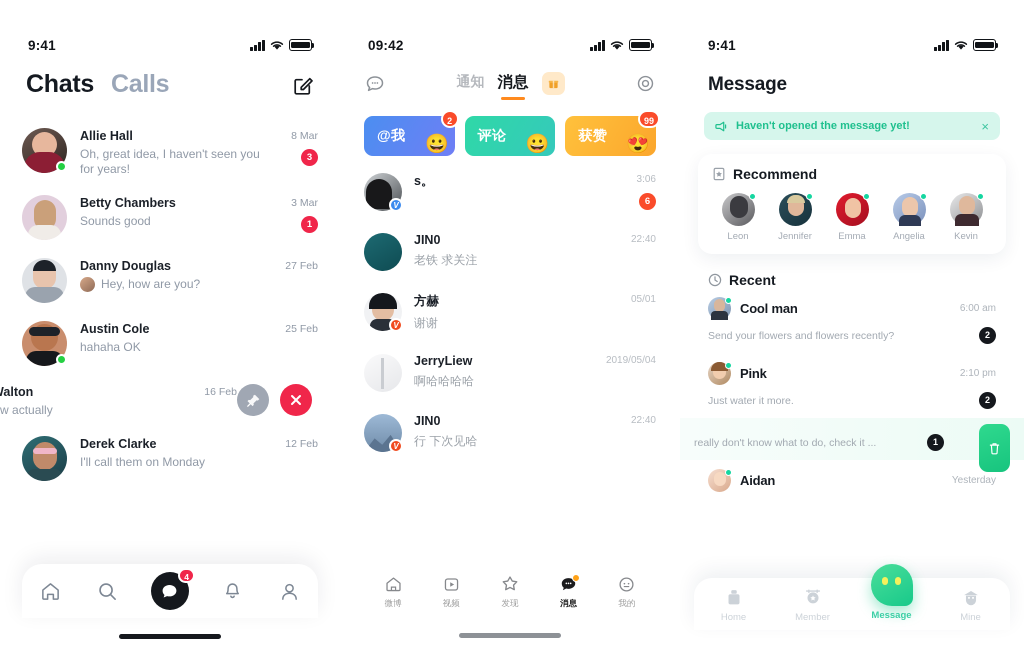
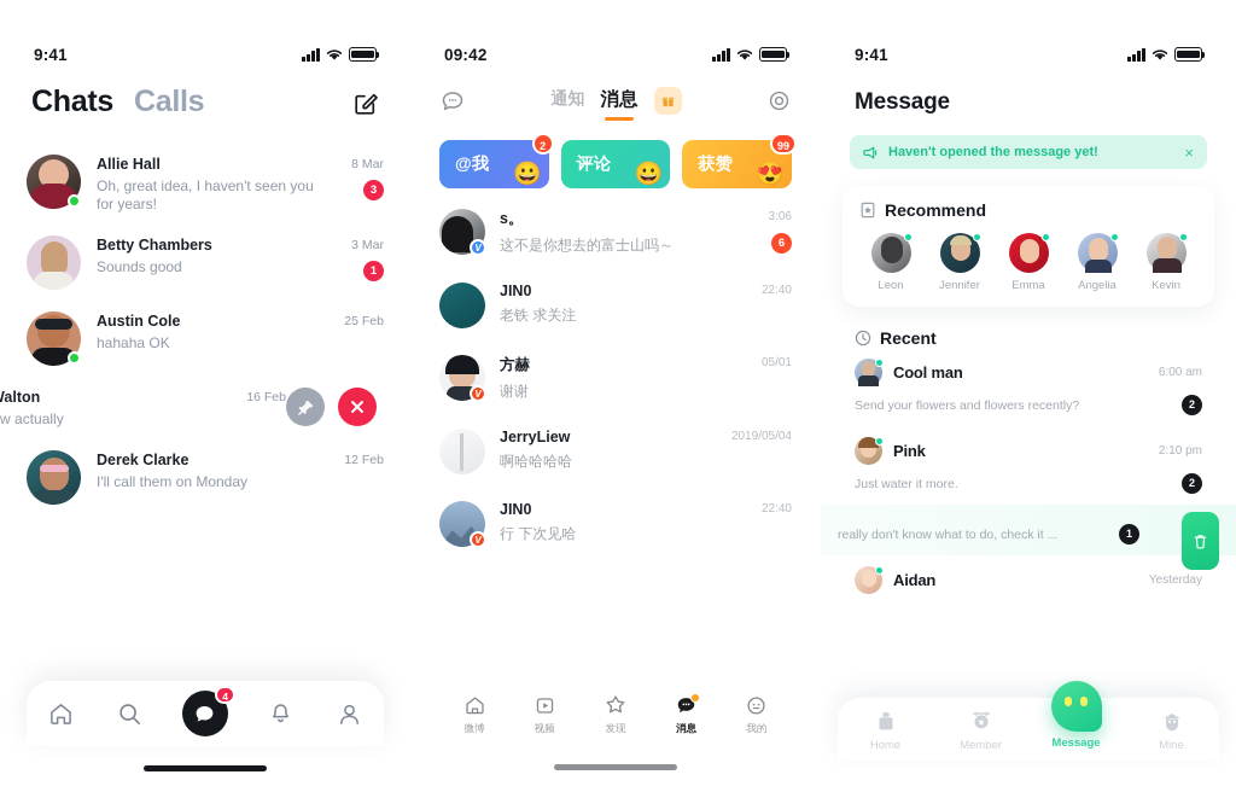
  9:41
  Chats
  Calls
  Allie Hall
  Oh, great idea, I haven't seen you for years!
  8 Mar
  3
  Betty Chambers
  Sounds good
  3 Mar
  1
- Danny Douglas
- Hey, how are you?
- 27 Feb
  Austin Cole
  hahaha OK
  25 Feb
  16 Feb
  Derek Clarke
  I'll call them on Monday
  12 Feb
  4
  09:42
  通知
  消息
  @我
  😀
  2
  评论
  😀
  获赞
  😍
  99
  V
  s。
+ 这不是你想去的富士山吗～
  3:06
  6
  JIN0
  老铁 求关注
  22:40
  V
  方赫
  谢谢
  05/01
  JerryLiew
  啊哈哈哈哈
  2019/05/04
  V
  JIN0
  行 下次见哈
  22:40
  微博
  视频
  发现
  消息
  我的
  9:41
  Message
  Haven't opened the message yet!
  ×
  Recommend
  Leon
  Jennifer
  Emma
  Angelia
  Kevin
  Recent
  Cool man
  6:00 am
  Send your flowers and flowers recently?
  2
  Pink
  2:10 pm
  Just water it more.
  2
  really don't know what to do, check it ...
  1
  Aidan
  Yesterday
  Home
  Member
  Message
  Mine
